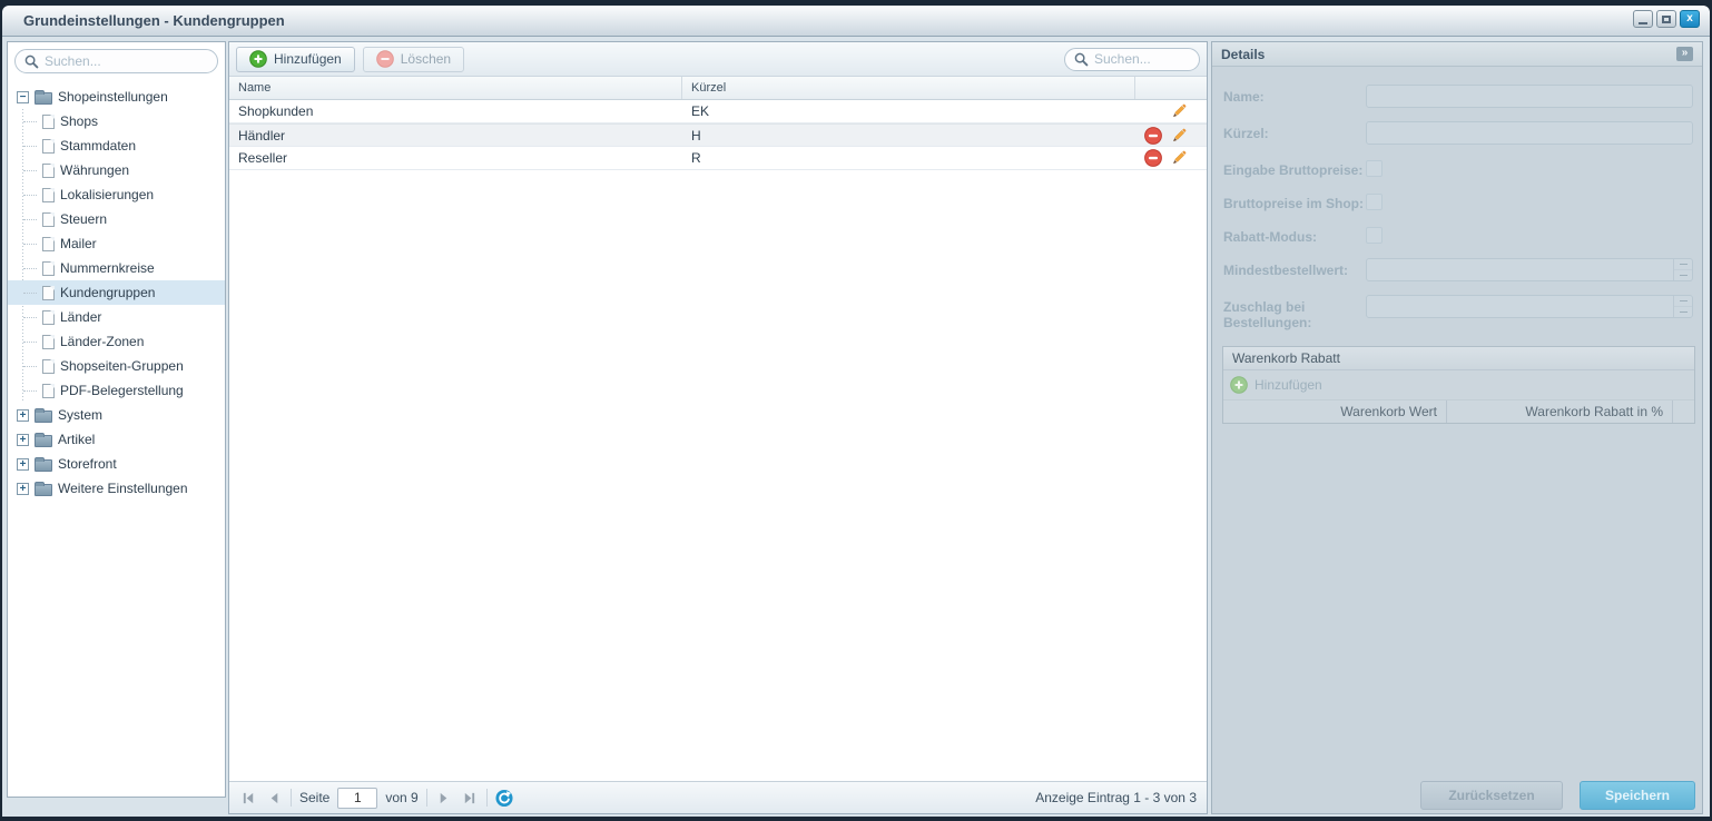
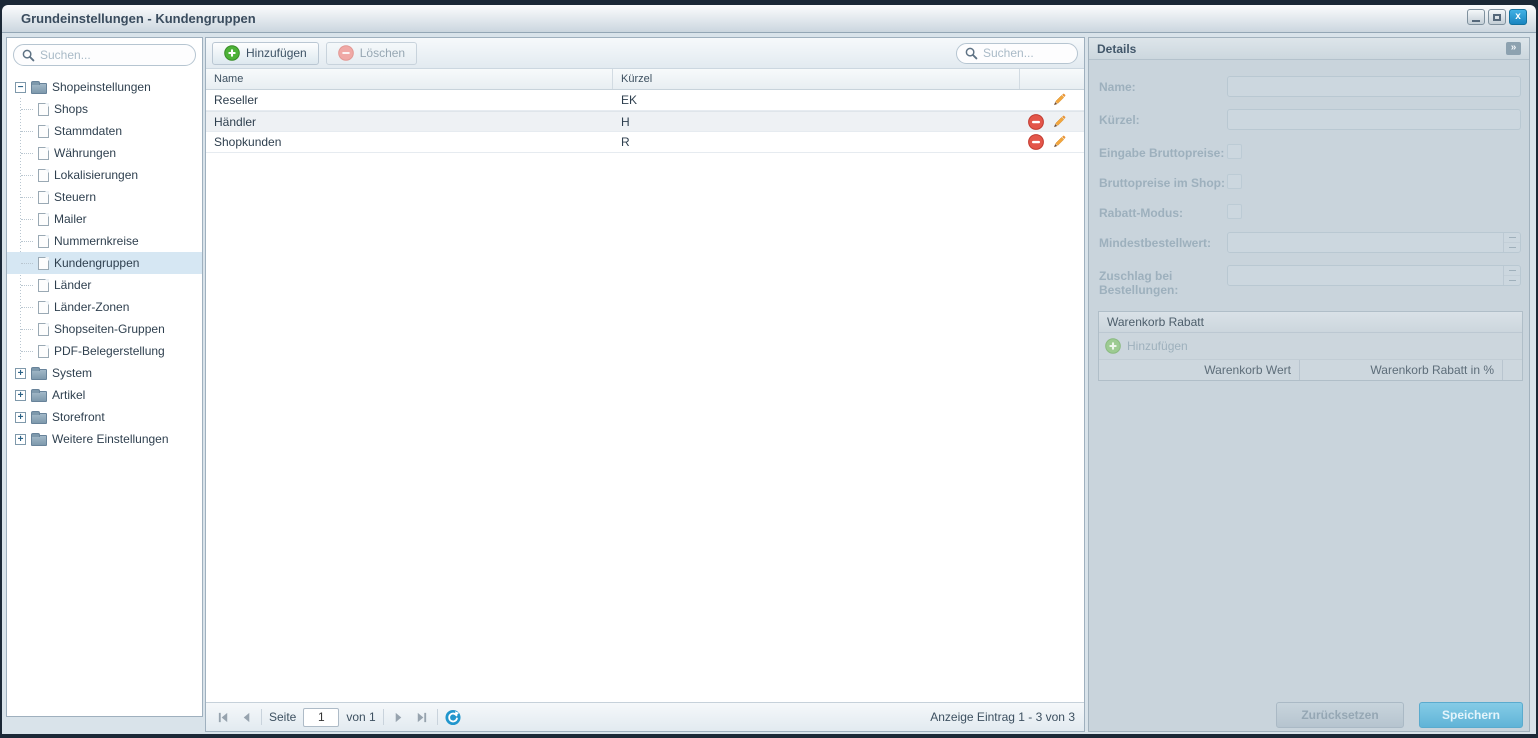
  Grundeinstellungen - Kundengruppen
  x
  Suchen...
  −
  Shopeinstellungen
  Shops
  Stammdaten
  Währungen
  Lokalisierungen
  Steuern
  Mailer
  Nummernkreise
  Kundengruppen
  Länder
  Länder-Zonen
  Shopseiten-Gruppen
  PDF-Belegerstellung
  +
  System
  +
  Artikel
  +
  Storefront
  +
  Weitere Einstellungen
  Hinzufügen
  Löschen
  Suchen...
  Name
  Kürzel
- Shopkunden
+ Reseller
  EK
  Händler
  H
- Reseller
+ Shopkunden
  R
  Seite
  1
- von 9
+ von 1
  Anzeige Eintrag 1 - 3 von 3
  Details
  »
  Name:
  Kürzel:
  Eingabe Bruttopreise:
  Bruttopreise im Shop:
  Rabatt-Modus:
  Mindestbestellwert:
  Zuschlag bei Bestellungen:
  Warenkorb Rabatt
  Hinzufügen
  Warenkorb Wert
  Warenkorb Rabatt in %
  Zurücksetzen
  Speichern
